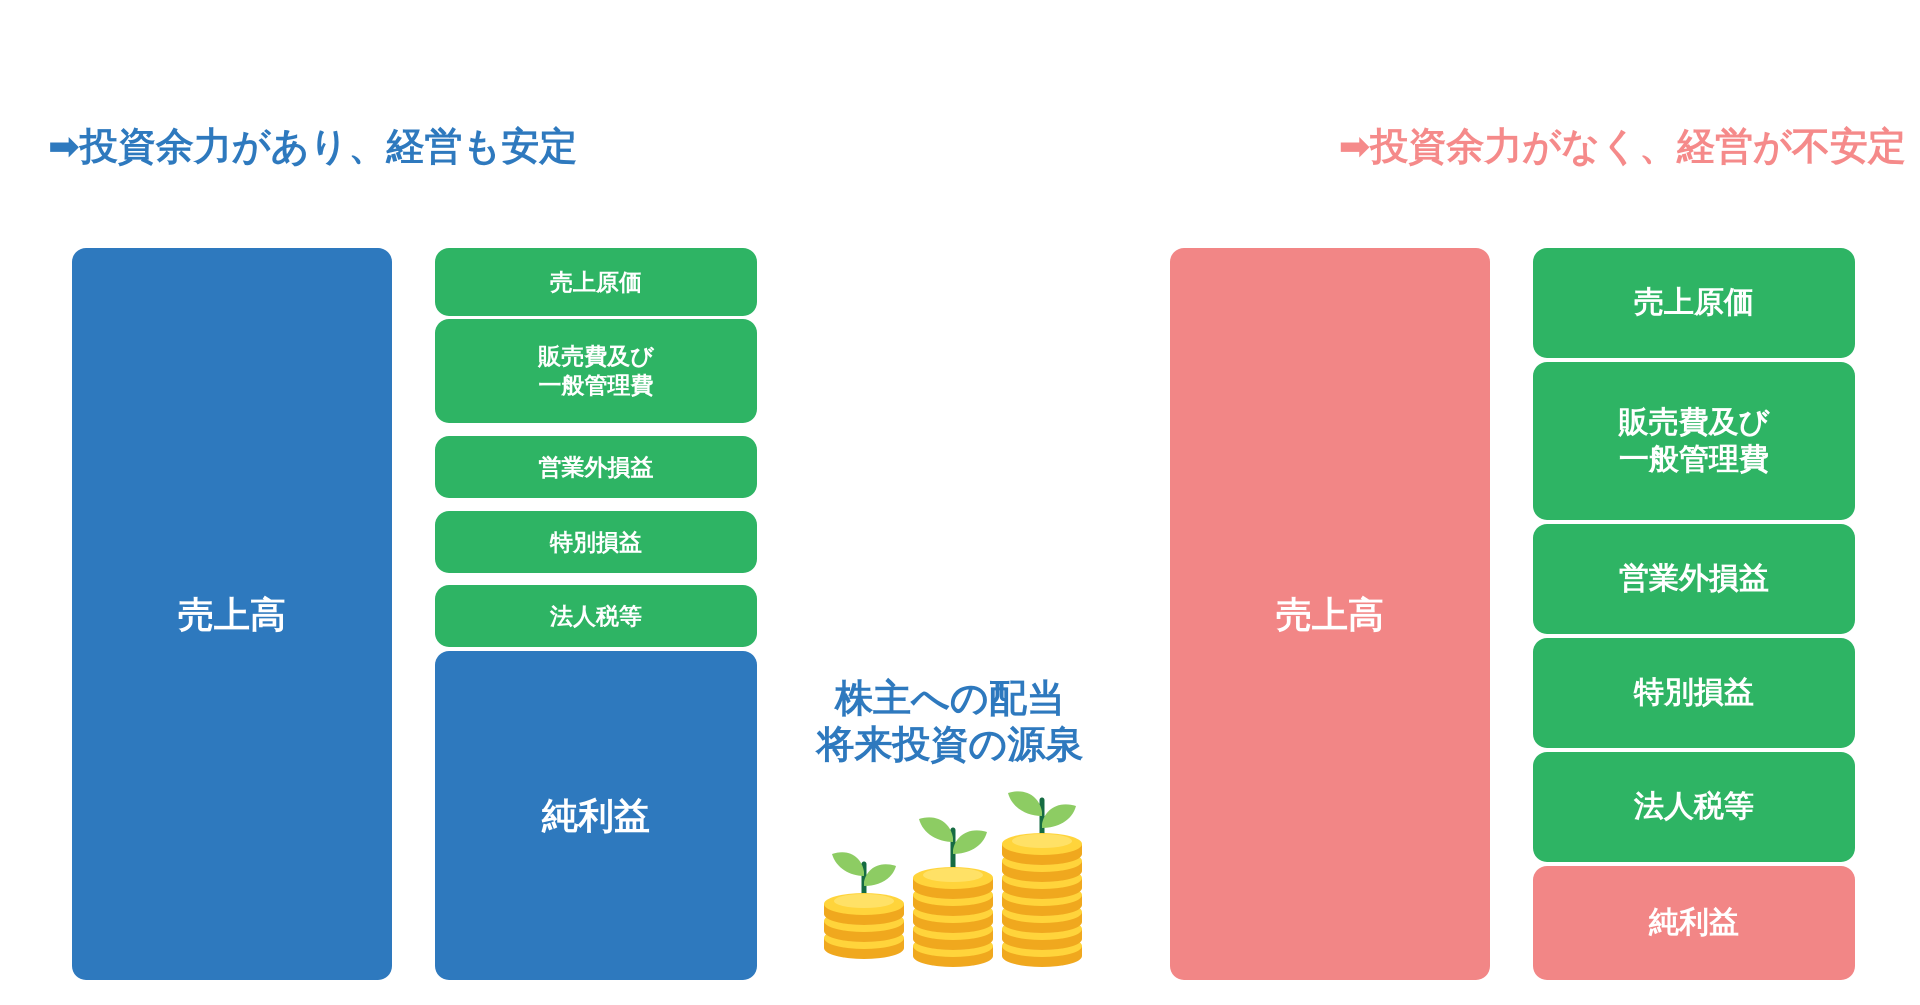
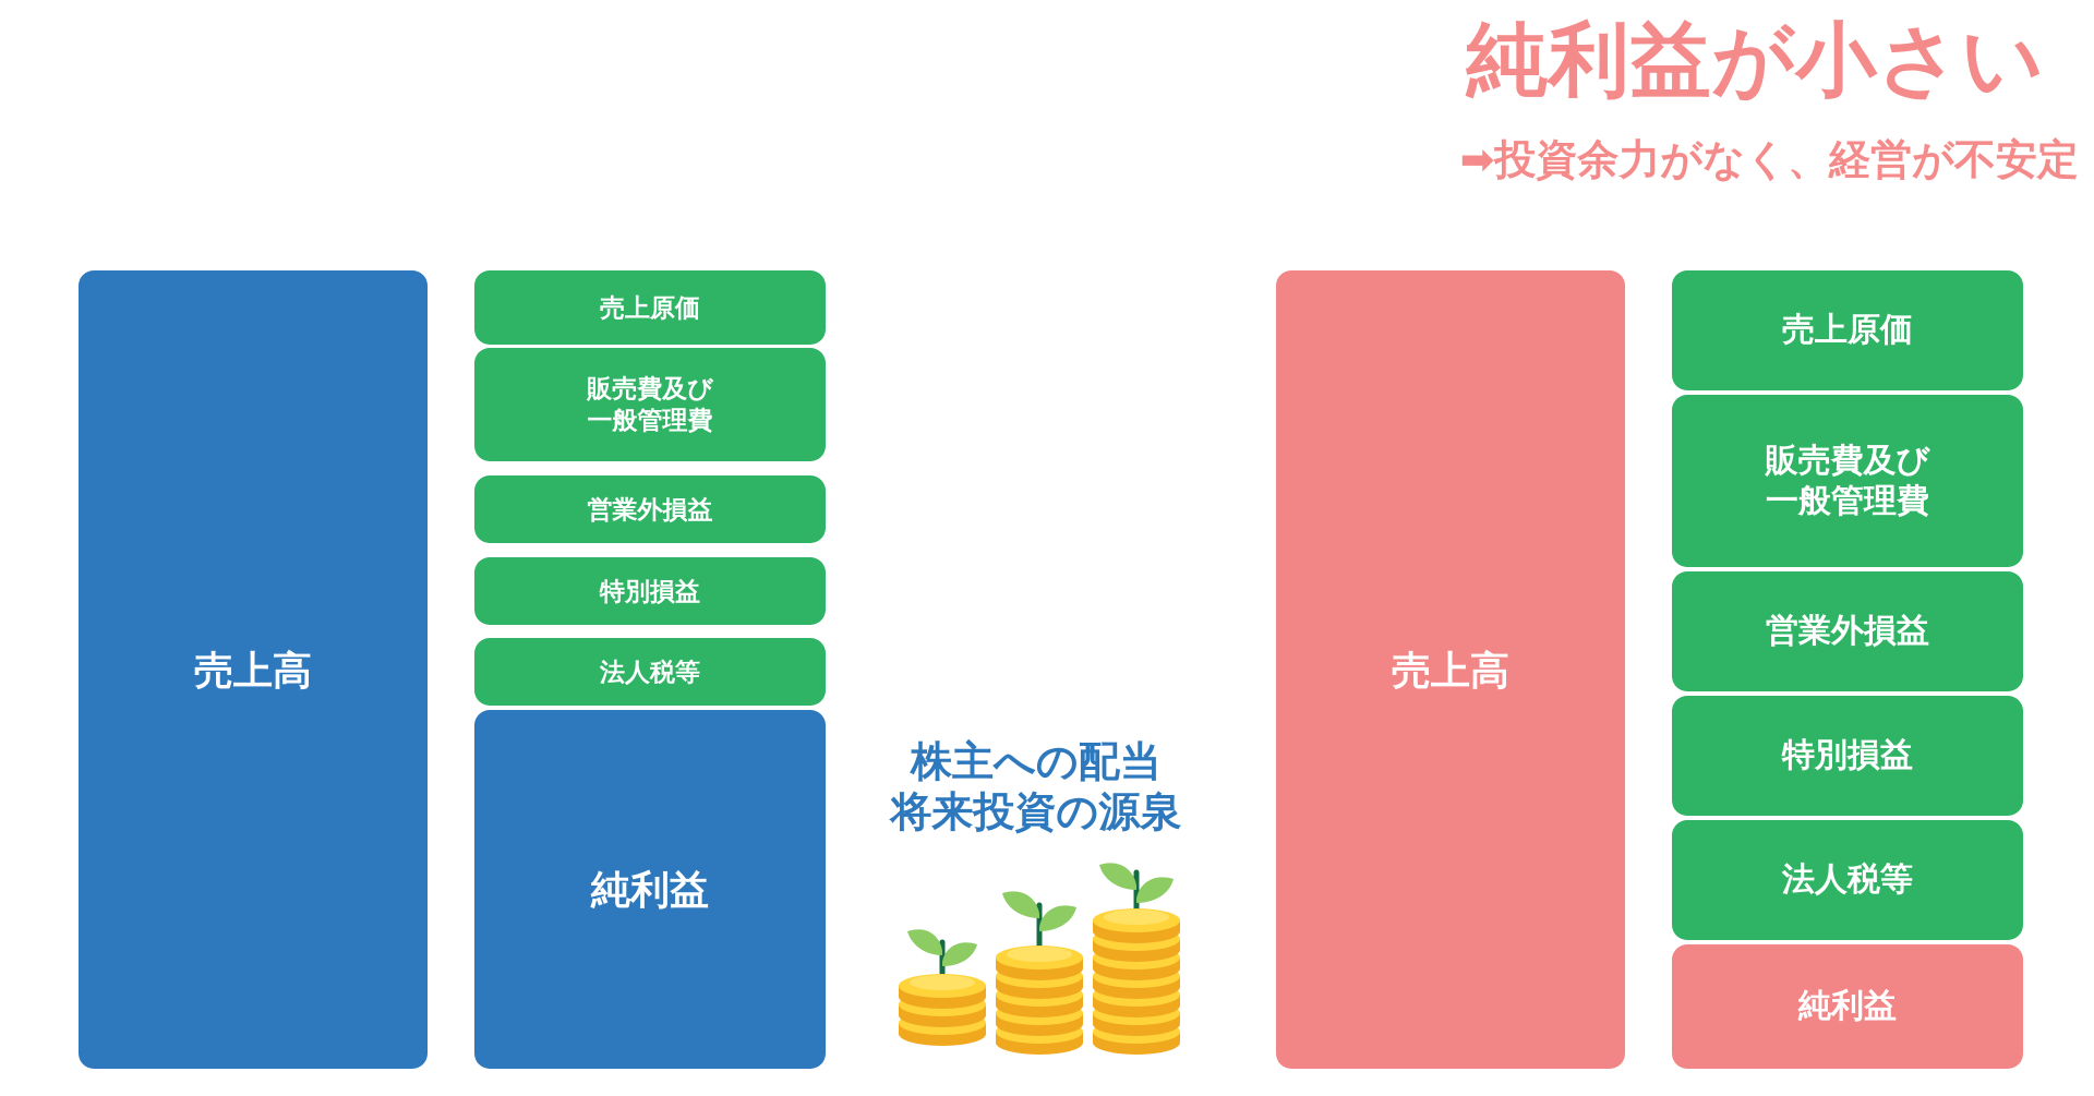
- ➡投資余力があり、経営も安定
  売上高
  売上原価
  販売費及び
  一般管理費
  営業外損益
  特別損益
  法人税等
  純利益
  株主への配当
  将来投資の源泉
+ 純利益が小さい
  ➡投資余力がなく、経営が不安定
  売上高
  売上原価
  販売費及び
  一般管理費
  営業外損益
  特別損益
  法人税等
  純利益
